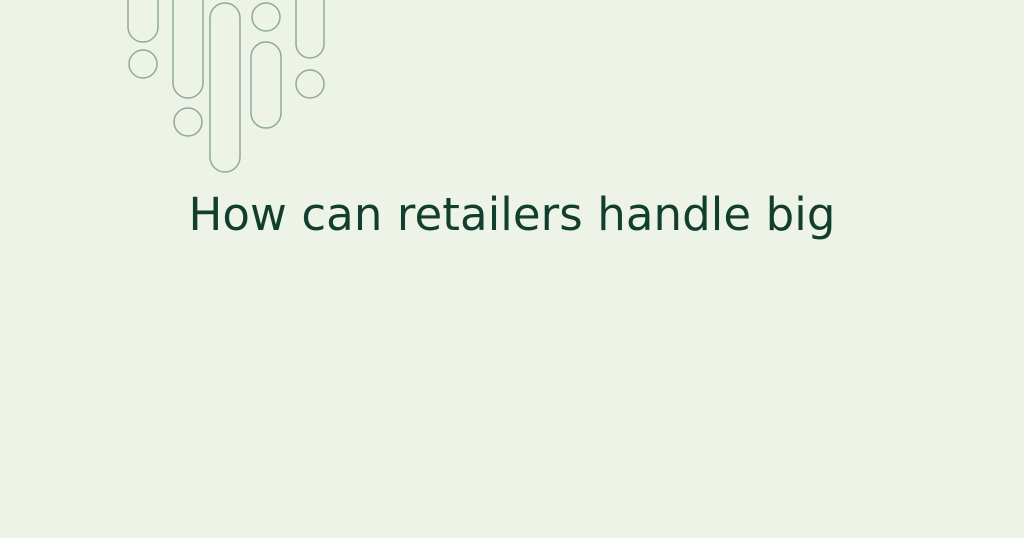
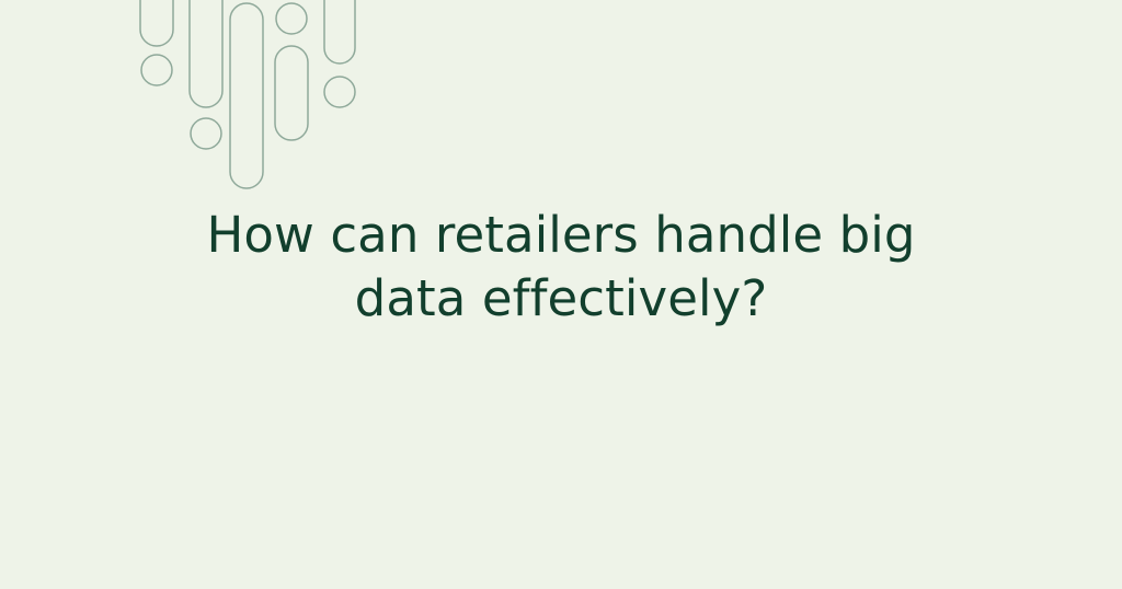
  How can retailers handle big
+ data effectively?
